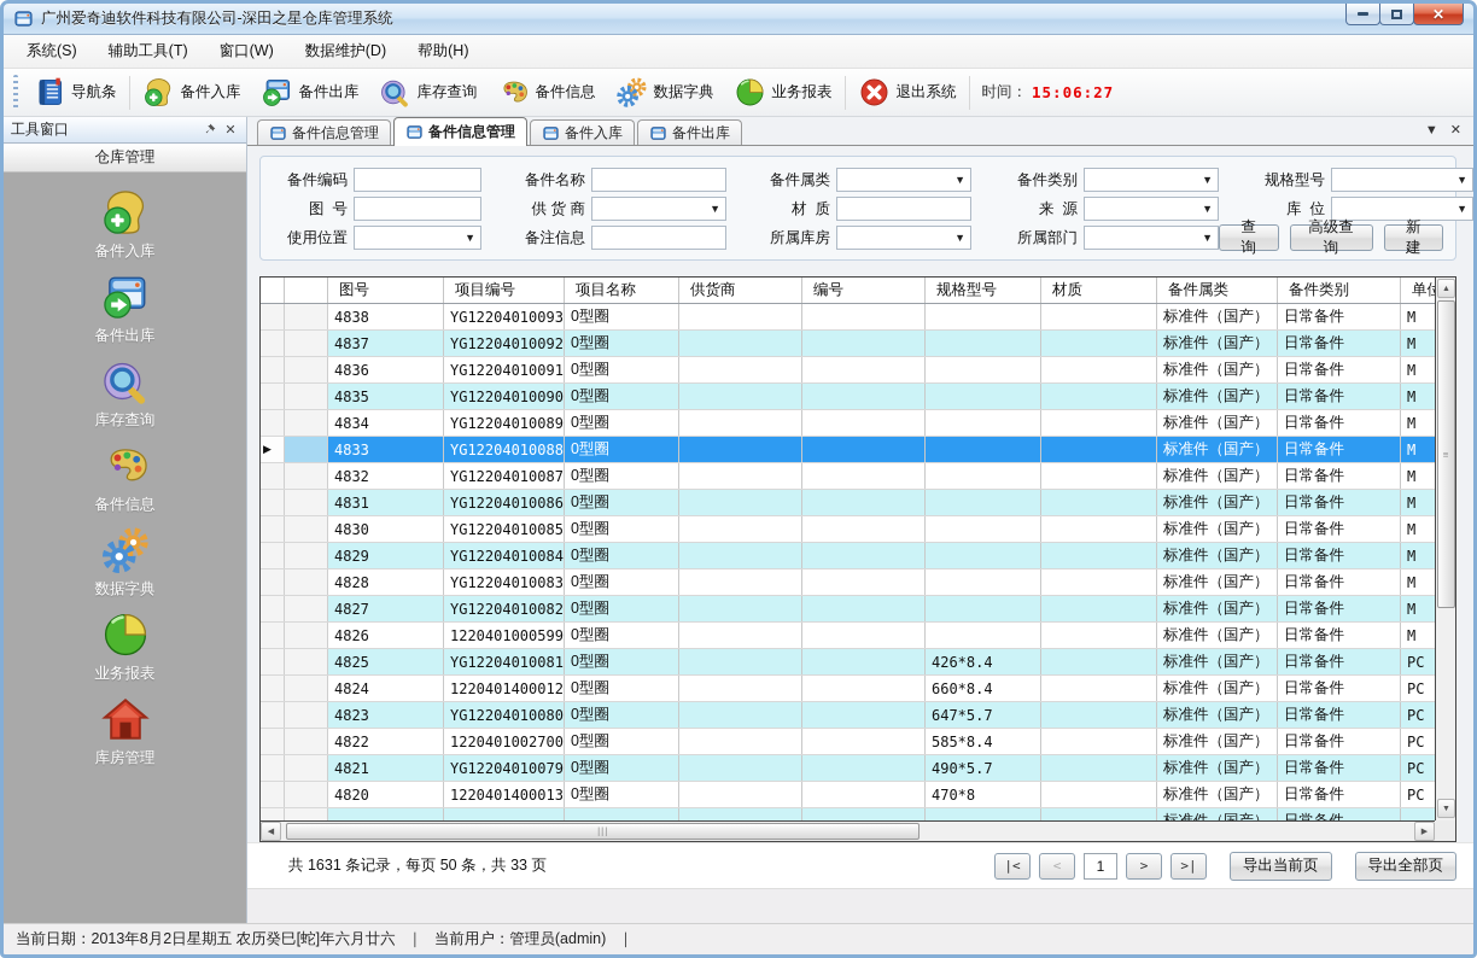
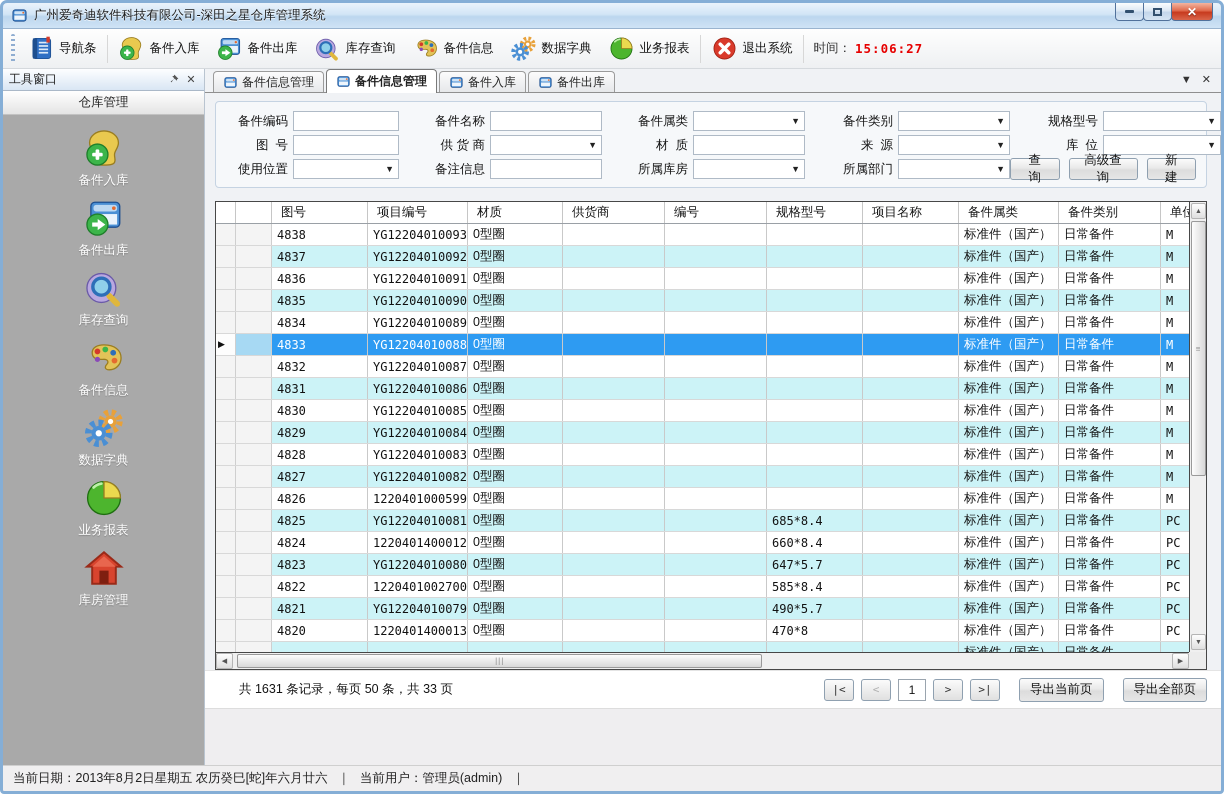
  广州爱奇迪软件科技有限公司-深田之星仓库管理系统
  ✕
- 系统(S)
- 辅助工具(T)
- 窗口(W)
- 数据维护(D)
- 帮助(H)
  导航条
  备件入库
  备件出库
  库存查询
  备件信息
  数据字典
  业务报表
  退出系统
  时间：
  15:06:27
  工具窗口
  ✕
  仓库管理
  备件入库
  备件出库
  库存查询
  备件信息
  数据字典
  业务报表
  库房管理
  备件信息管理
  备件信息管理
  备件入库
  备件出库
  ▼
  ✕
  备件编码
  备件名称
  备件属类
  ▼
  备件类别
  ▼
  规格型号
  ▼
  图 号
  供 货 商
  ▼
  材 质
  来 源
  ▼
  库 位
  ▼
  使用位置
  ▼
  备注信息
  所属库房
  ▼
  所属部门
  ▼
  查询
  高级查询
  新建
  图号
  项目编号
- 项目名称
+ 材质
  供货商
  编号
  规格型号
- 材质
+ 项目名称
  备件属类
  备件类别
  4838
  YG12204010093
  0型圈
  标准件（国产）
  日常备件
  M
  4837
  YG12204010092
  0型圈
  标准件（国产）
  日常备件
  M
  4836
  YG12204010091
  0型圈
  标准件（国产）
  日常备件
  M
  4835
  YG12204010090
  0型圈
  标准件（国产）
  日常备件
  M
  4834
  YG12204010089
  0型圈
  标准件（国产）
  日常备件
  M
  ▶
  4833
  YG12204010088
  0型圈
  标准件（国产）
  日常备件
  M
  4832
  YG12204010087
  0型圈
  标准件（国产）
  日常备件
  M
  4831
  YG12204010086
  0型圈
  标准件（国产）
  日常备件
  M
  4830
  YG12204010085
  0型圈
  标准件（国产）
  日常备件
  M
  4829
  YG12204010084
  0型圈
  标准件（国产）
  日常备件
  M
  4828
  YG12204010083
  0型圈
  标准件（国产）
  日常备件
  M
  4827
  YG12204010082
  0型圈
  标准件（国产）
  日常备件
  M
  4826
  1220401000599
  0型圈
  标准件（国产）
  日常备件
  M
  4825
  YG12204010081
  0型圈
- 426*8.4
+ 685*8.4
  标准件（国产）
  日常备件
  PC
  4824
  1220401400012
  0型圈
  660*8.4
  标准件（国产）
  日常备件
  PC
  4823
  YG12204010080
  0型圈
  647*5.7
  标准件（国产）
  日常备件
  PC
  4822
  1220401002700
  0型圈
  585*8.4
  标准件（国产）
  日常备件
  PC
  4821
  YG12204010079
  0型圈
  490*5.7
  标准件（国产）
  日常备件
  PC
  4820
  1220401400013
  0型圈
  470*8
  标准件（国产）
  日常备件
  PC
  ≡
  |||
  共 1631 条记录，每页 50 条，共 33 页
  |<
  <
  1
  >
  >|
  导出当前页
  导出全部页
  当前日期：2013年8月2日星期五 农历癸巳[蛇]年六月廿六
  ｜
  当前用户：管理员(admin)
  ｜
